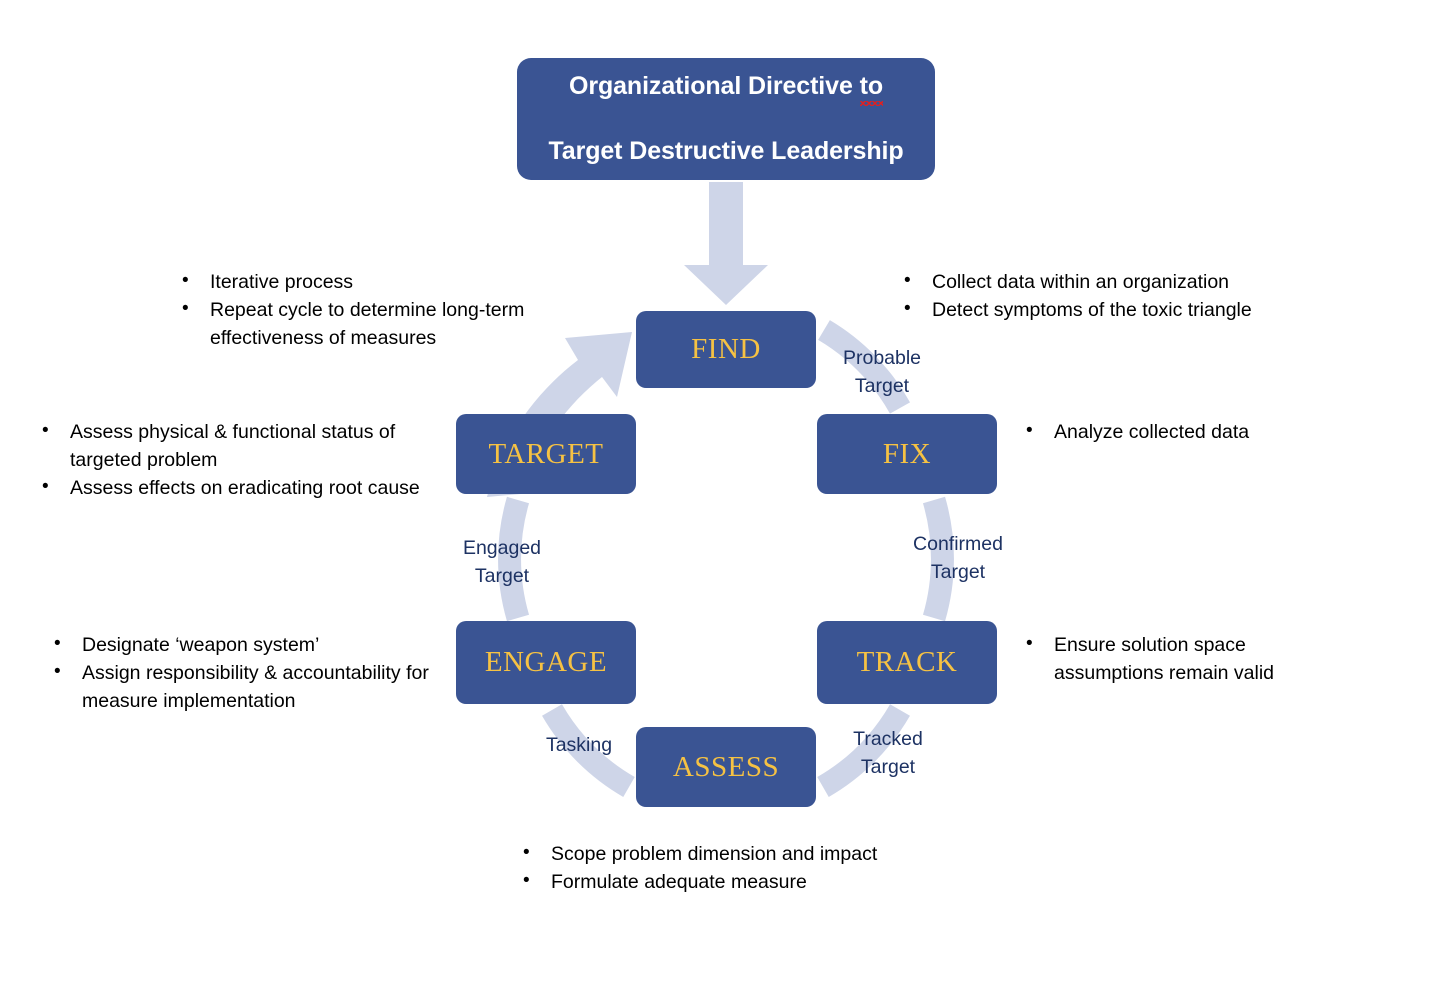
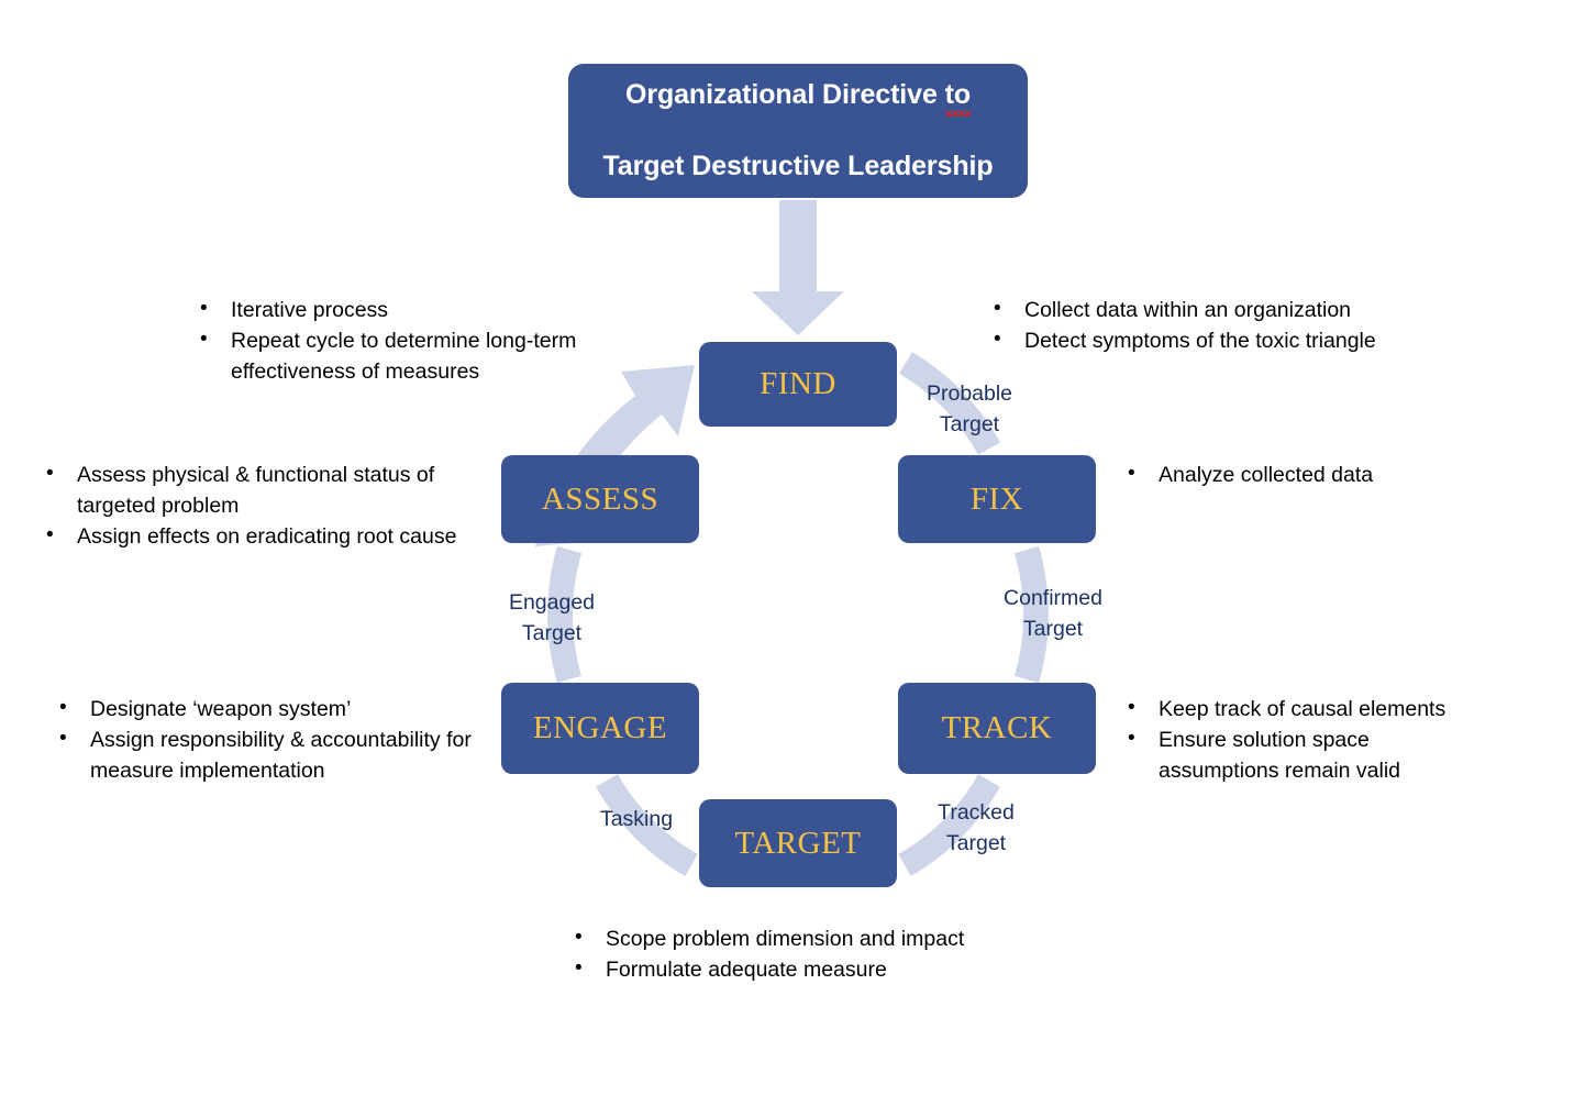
  Organizational Directive to
  Target Destructive Leadership
  FIND
  FIX
  TRACK
- ASSESS
+ TARGET
  ENGAGE
- TARGET
+ ASSESS
  Probable
  Target
  Confirmed
  Target
  Tracked
  Target
  Tasking
  Engaged
  Target
  Iterative process
  Repeat cycle to determine long-term effectiveness of measures
  Collect data within an organization
  Detect symptoms of the toxic triangle
  Analyze collected data
+ Keep track of causal elements
  Ensure solution space assumptions remain valid
  Scope problem dimension and impact
  Formulate adequate measure
  Designate ‘weapon system’
  Assign responsibility & accountability for measure implementation
  Assess physical & functional status of targeted problem
- Assess effects on eradicating root cause
+ Assign effects on eradicating root cause
